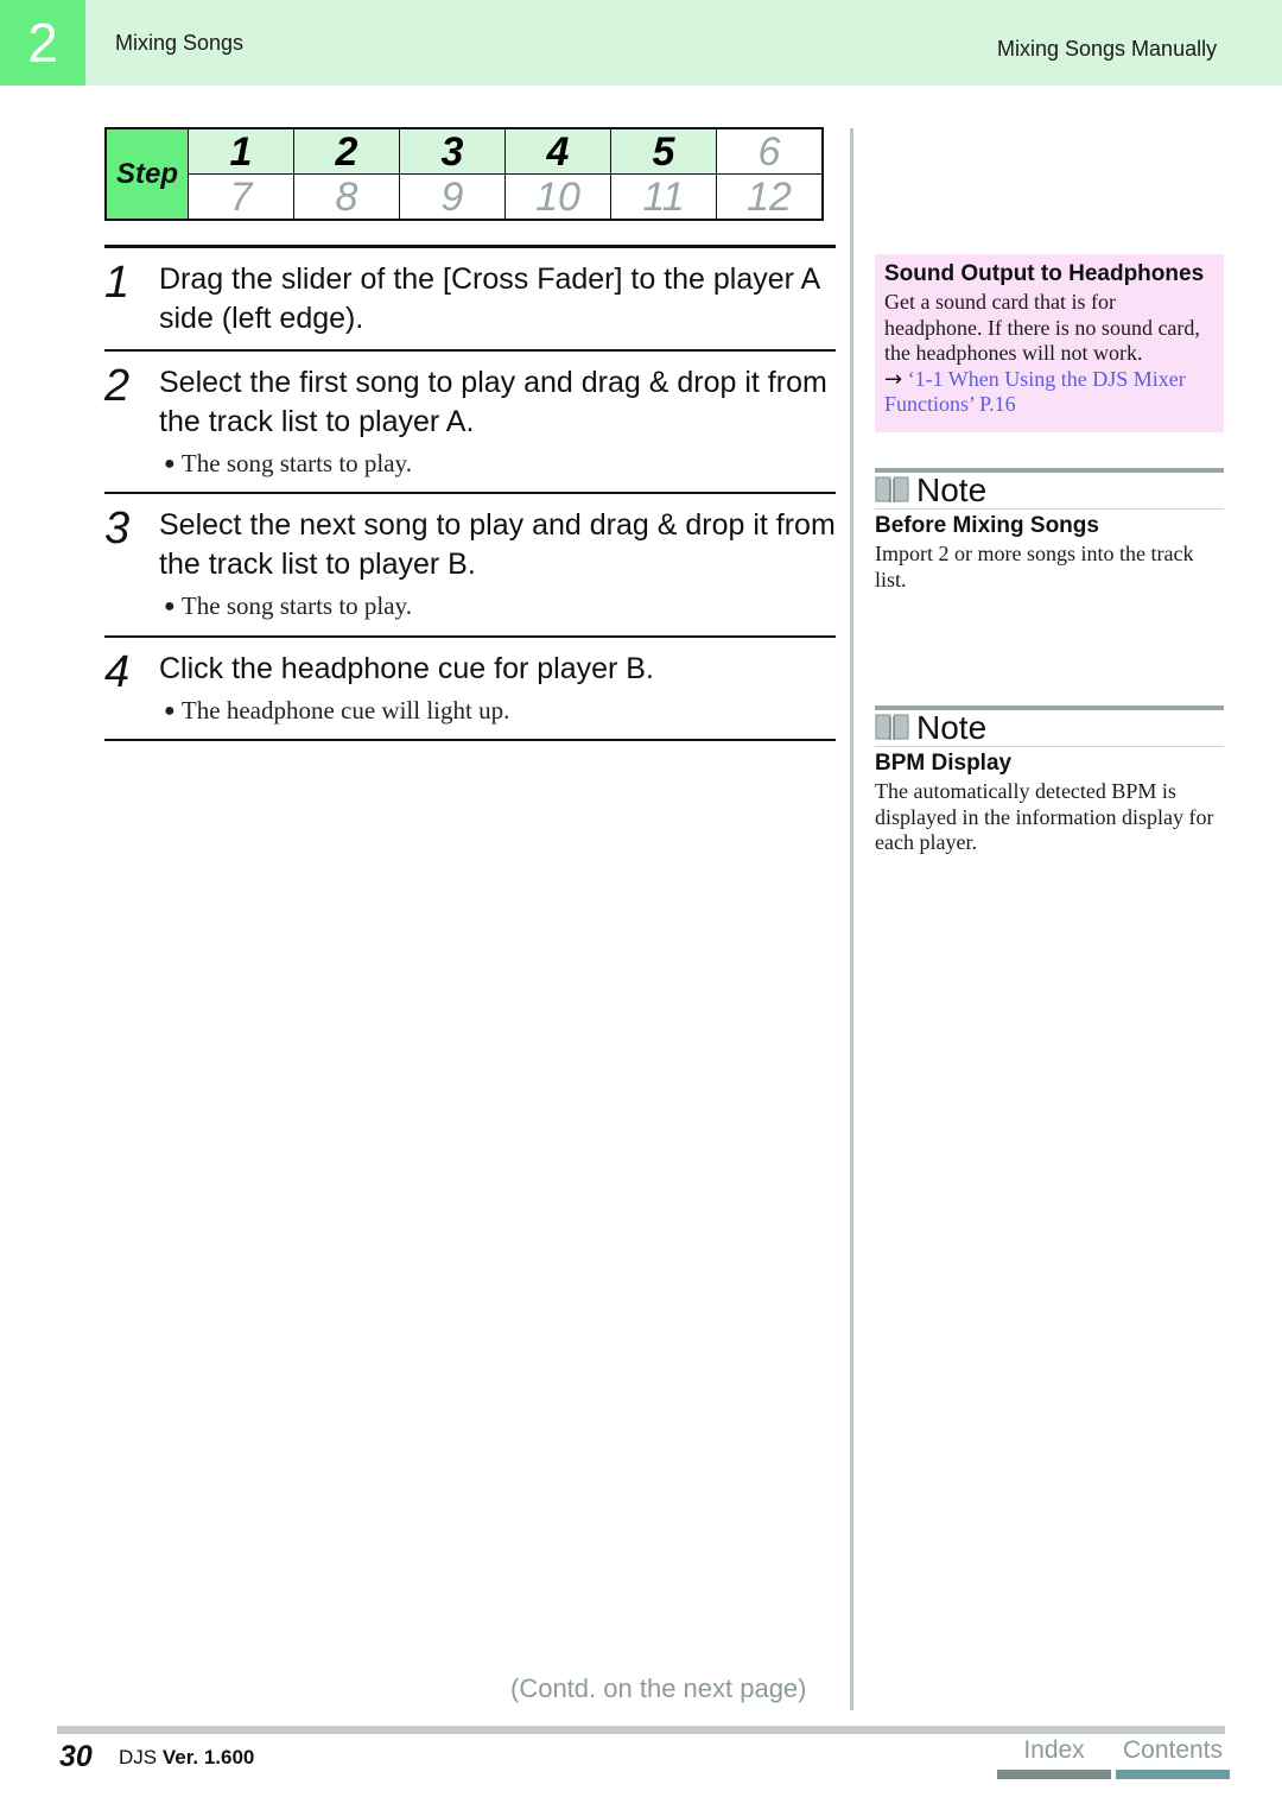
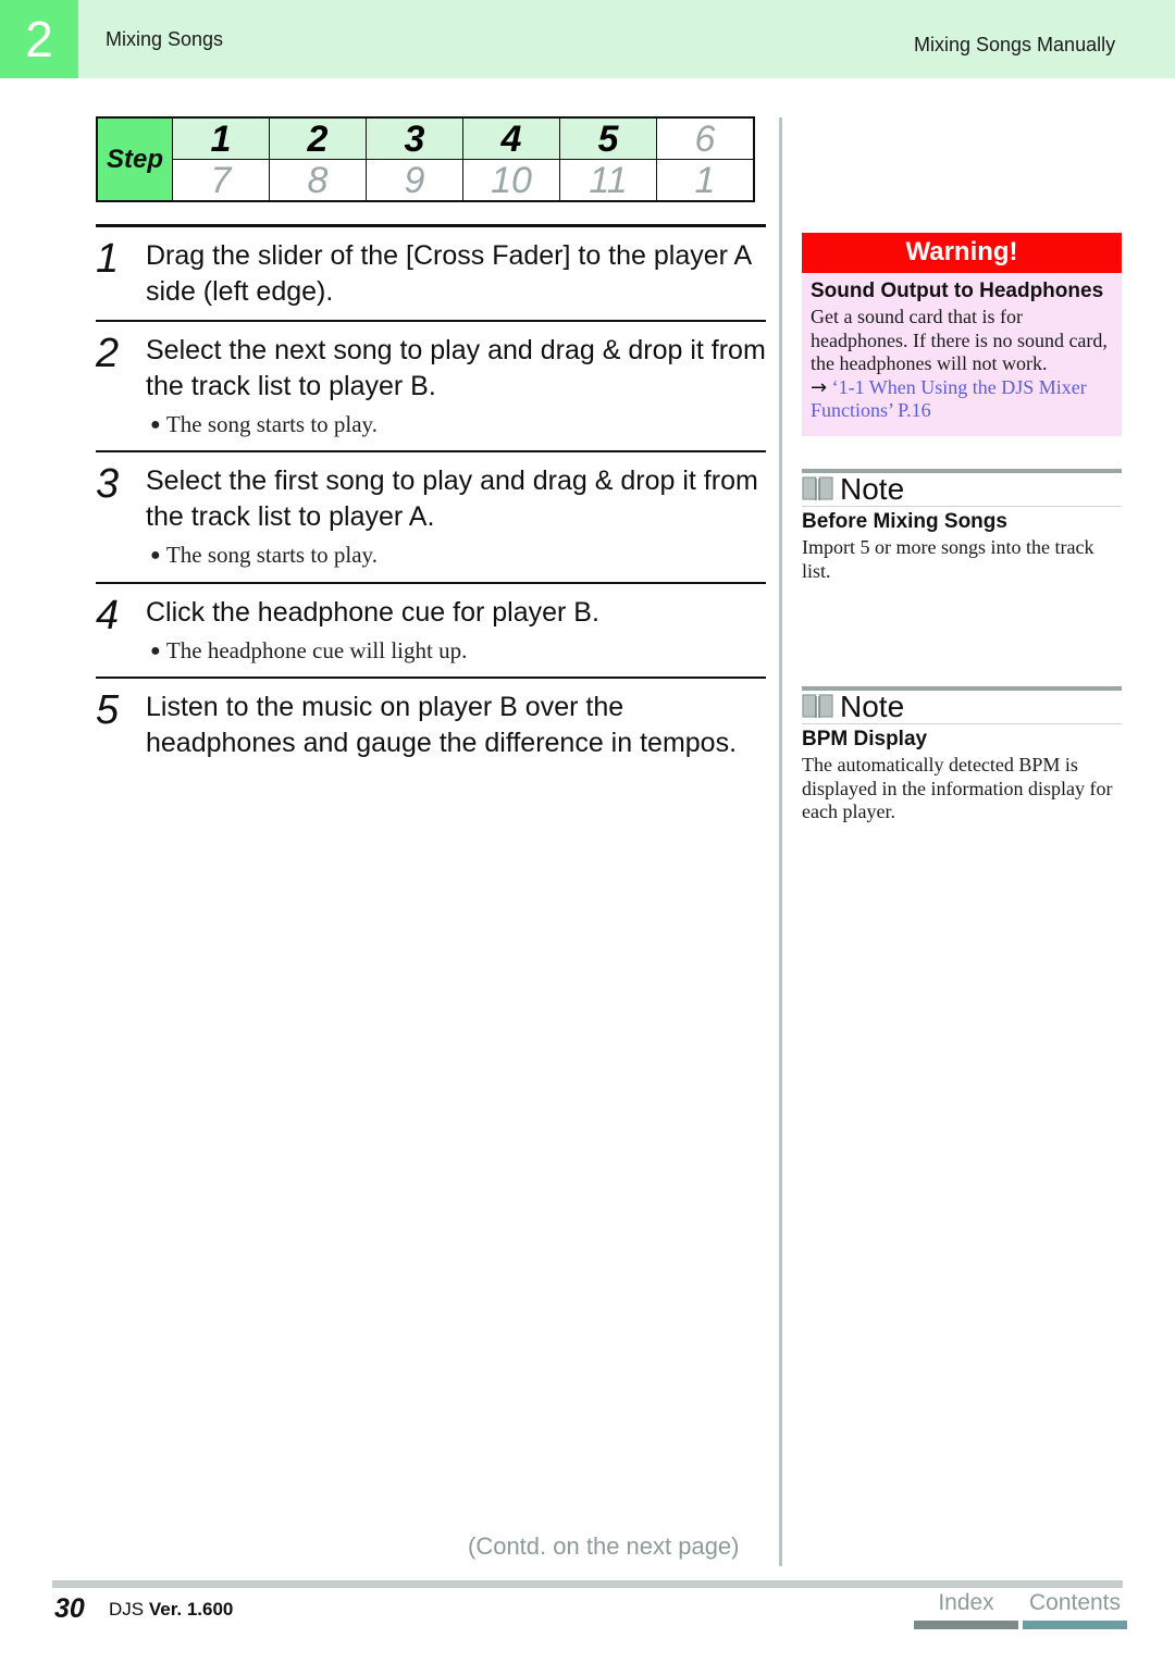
  2
  Mixing Songs
  Mixing Songs Manually
  Step	1	2	3	4	5	6
- 7	8	9	10	11	12
+ 7	8	9	10	11	1
  1
  Drag the slider of the [Cross Fader] to the player A side (left edge).
  2
- Select the first song to play and drag & drop it from the track list to player A.
+ Select the next song to play and drag & drop it from the track list to player B.
  ● The song starts to play.
  3
- Select the next song to play and drag & drop it from the track list to player B.
+ Select the first song to play and drag & drop it from the track list to player A.
  ● The song starts to play.
  4
  Click the headphone cue for player B.
  ● The headphone cue will light up.
+ 5
+ Listen to the music on player B over the headphones and gauge the difference in tempos.
+ Warning!
  Sound Output to Headphones
- Get a sound card that is for headphone. If there is no sound card, the headphones will not work.
+ Get a sound card that is for headphones. If there is no sound card, the headphones will not work.
  → ‘1-1 When Using the DJS Mixer Functions’ P.16
  Note
  Before Mixing Songs
- Import 2 or more songs into the track list.
+ Import 5 or more songs into the track list.
  Note
  BPM Display
  The automatically detected BPM is displayed in the information display for each player.
  (Contd. on the next page)
  30
  DJS Ver. 1.600
  Index
  Contents
